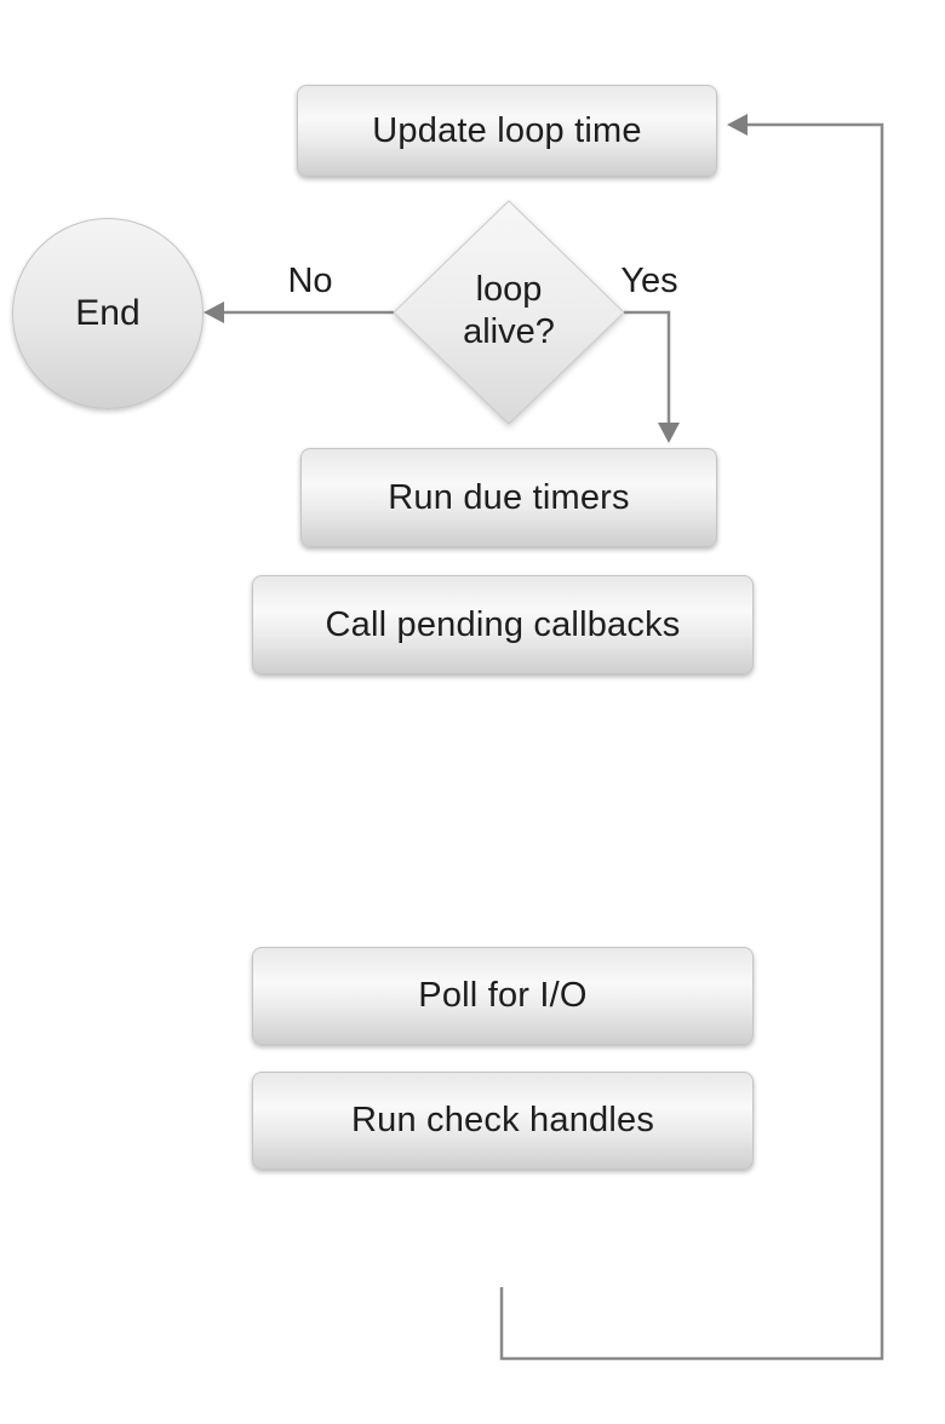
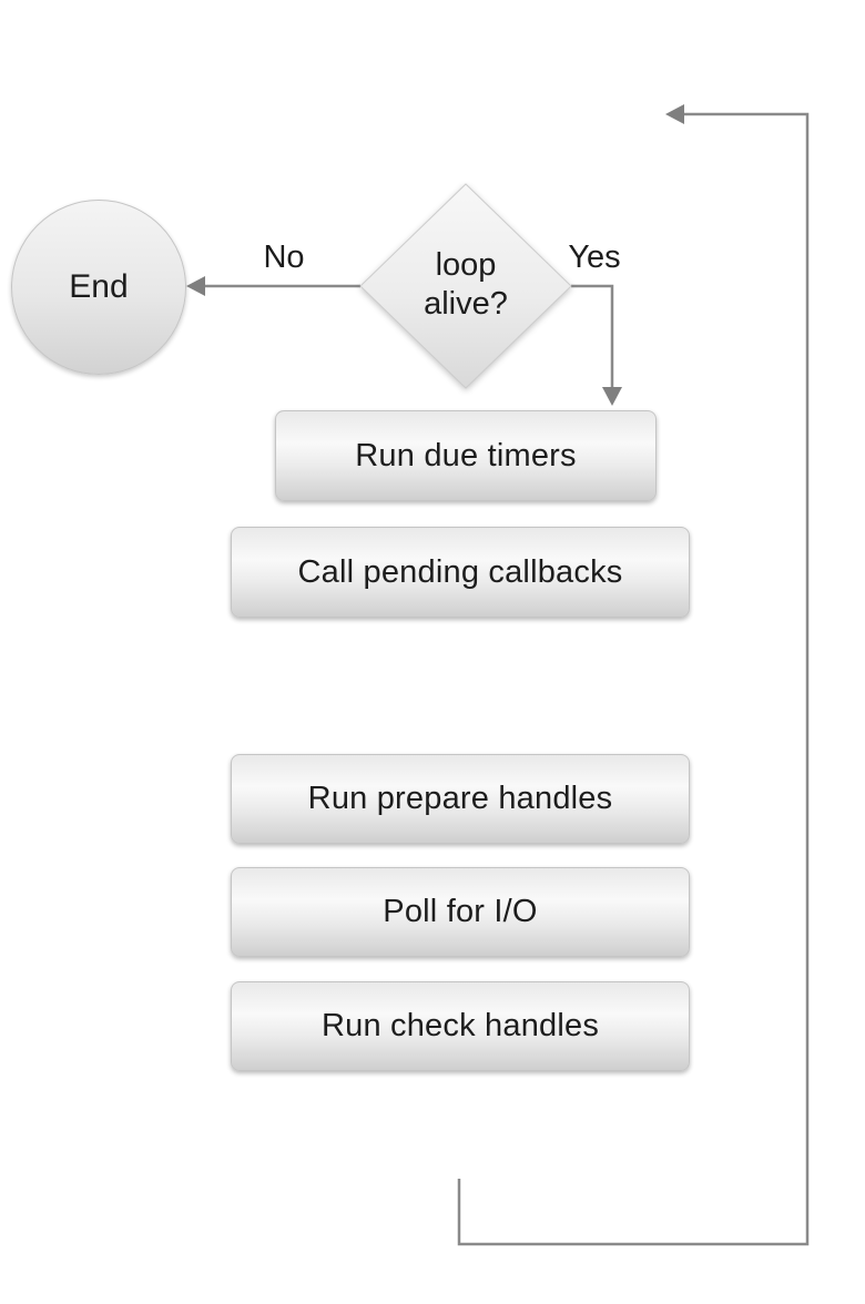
- Update loop time
  Run due timers
  Call pending callbacks
+ Run prepare handles
  Poll for I/O
  Run check handles
  End
  loop
  alive?
  No
  Yes
